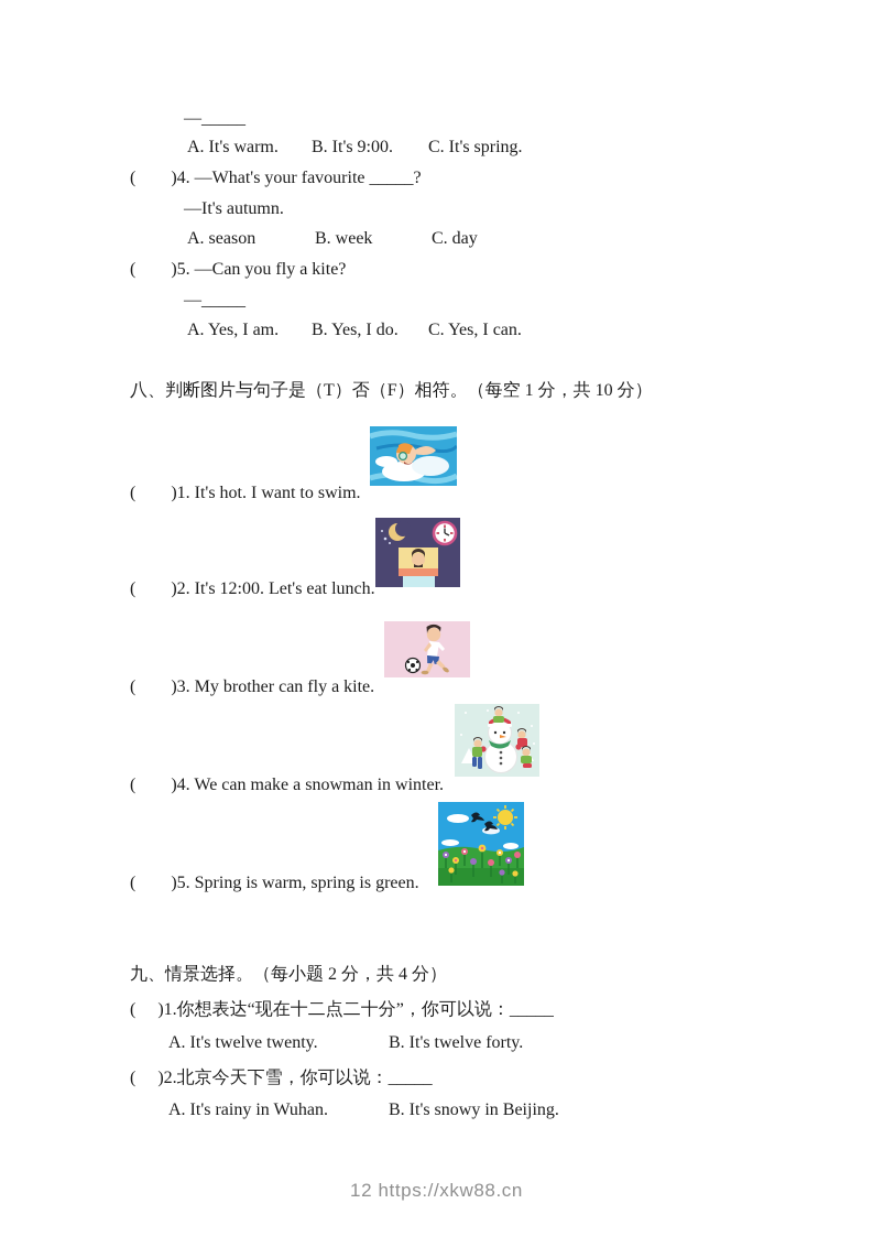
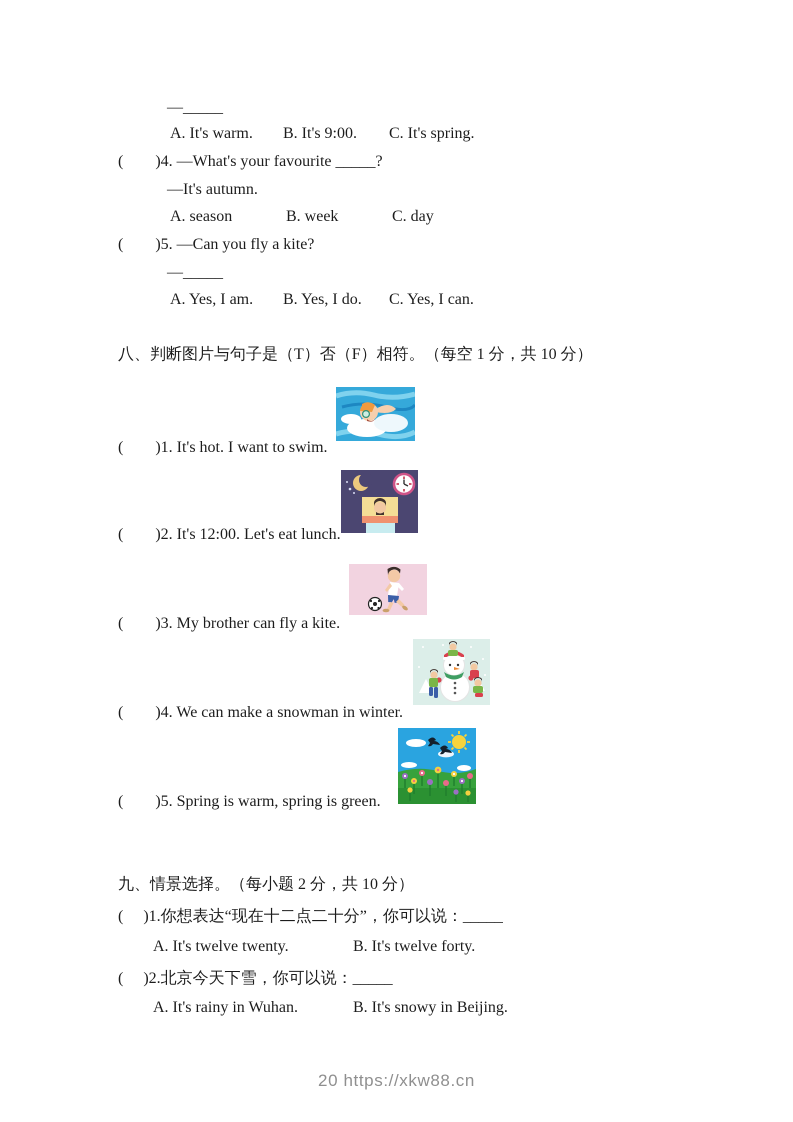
  —_____
  A. It's warm.
  B. It's 9:00.
  C. It's spring.
  ( )4. —What's your favourite _____?
  —It's autumn.
  A. season
  B. week
  C. day
  ( )5. —Can you fly a kite?
  —_____
  A. Yes, I am.
  B. Yes, I do.
  C. Yes, I can.
  八、判断图片与句子是（T）否（F）相符。（每空 1 分，共 10 分）
  ( )1. It's hot. I want to swim.
  ( )2. It's 12:00. Let's eat lunch.
  ( )3. My brother can fly a kite.
  ( )4. We can make a snowman in winter.
  ( )5. Spring is warm, spring is green.
- 九、情景选择。（每小题 2 分，共 4 分）
+ 九、情景选择。（每小题 2 分，共 10 分）
  ( )1.你想表达“现在十二点二十分”，你可以说：_____
  A. It's twelve twenty.
  B. It's twelve forty.
  ( )2.北京今天下雪，你可以说：_____
  A. It's rainy in Wuhan.
  B. It's snowy in Beijing.
- 12 https://xkw88.cn
+ 20 https://xkw88.cn
